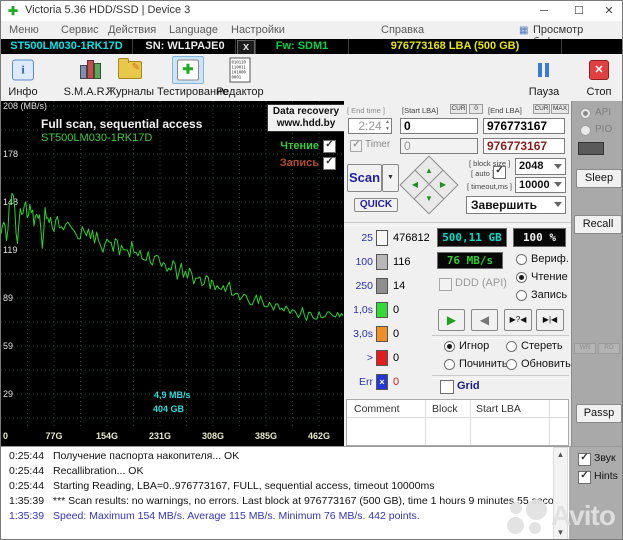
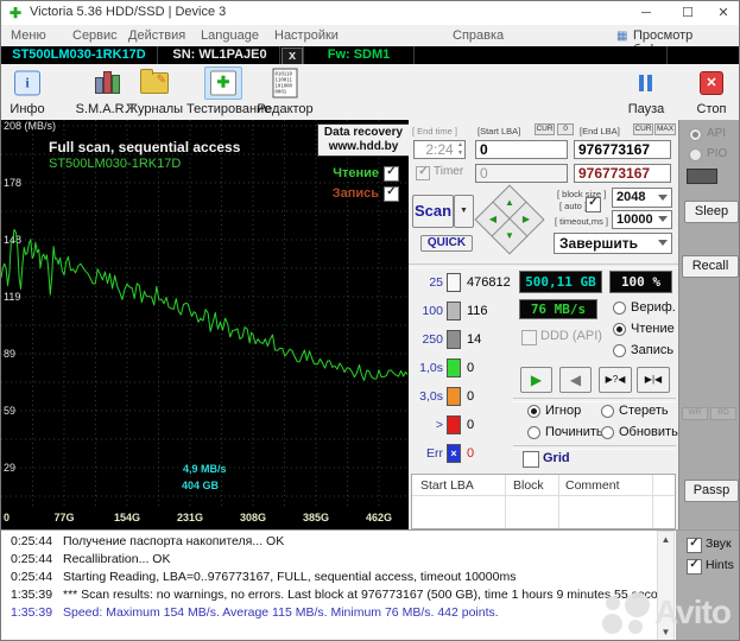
  ✚
  Victoria 5.36 HDD/SSD | Device 3
  ─
  ☐
  ✕
  ▦
  Меню
  Сервис
  Действия
  Language
  Настройки
  Справка
  ST500LM030-1RK17D
  SN: WL1PAJE0
  x
  Fw: SDM1
- 976773168 LBA (500 GB)
  i
  Инфо
  S.M.A.R.T
  ✎
  Журналы
  ✚
  Тестирован
  Редактор
  Пауза
  ✕
  Стоп
  208 (MB/s)
  178
  119
  89
  59
  29
  0
  77G
  154G
  231G
  308G
  385G
  462G
  4,9 MB/s
  404 GB
  Full scan, sequential access
  ST500LM030-1RK17D
  Data recovery
  www.hdd.by
  Чтение
  Запись
  [ End time ]
  [Start LBA]
  [End LBA]
  2:24
  0
  976773167
  Timer
  0
  976773167
  Scan
  QUICK
  [ block size ]
  [ auto
  2048
  [ timeout,ms ]
  10000
  Завершить
  25
  476812
  100
  116
  250
  14
  1,0s
  0
  3,0s
  0
  >
  0
  Err
  ×
  0
  500,11 GB
  100 %
  76 MB/s
  DDD (API)
  Вериф.
  Чтение
  Запись
  ▶
  ◀
  ▶?◀
  ▶|◀
  Игнор
  Стереть
  Починить
  Обновить
  Grid
- Comment
+ Start LBA
  Block
- Start LBA
+ Comment
  API
  PIO
  Sleep
  Recall
  Passp
  0:25:44
  Получение паспорта накопителя... OK
  0:25:44
  Recallibration... OK
  0:25:44
  Starting Reading, LBA=0..976773167, FULL, sequential access, timeout 10000ms
  1:35:39
  *** Scan results: no warnings, no errors. Last block at 976773167 (500 GB), time 1 hours 9 minutes 55co
  1:35:39
  Speed: Maximum 154 MB/s. Average 115 MB/s. Minimum 76 MB/s. 442 points.
  ▲
  ▼
  Звук
  Hints
  Avito
